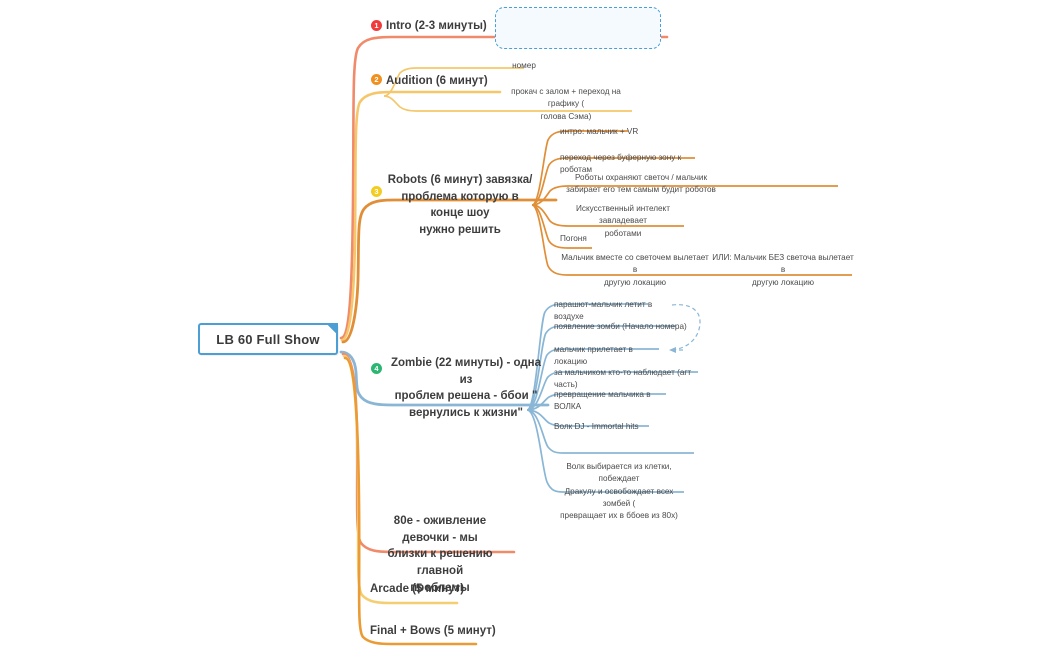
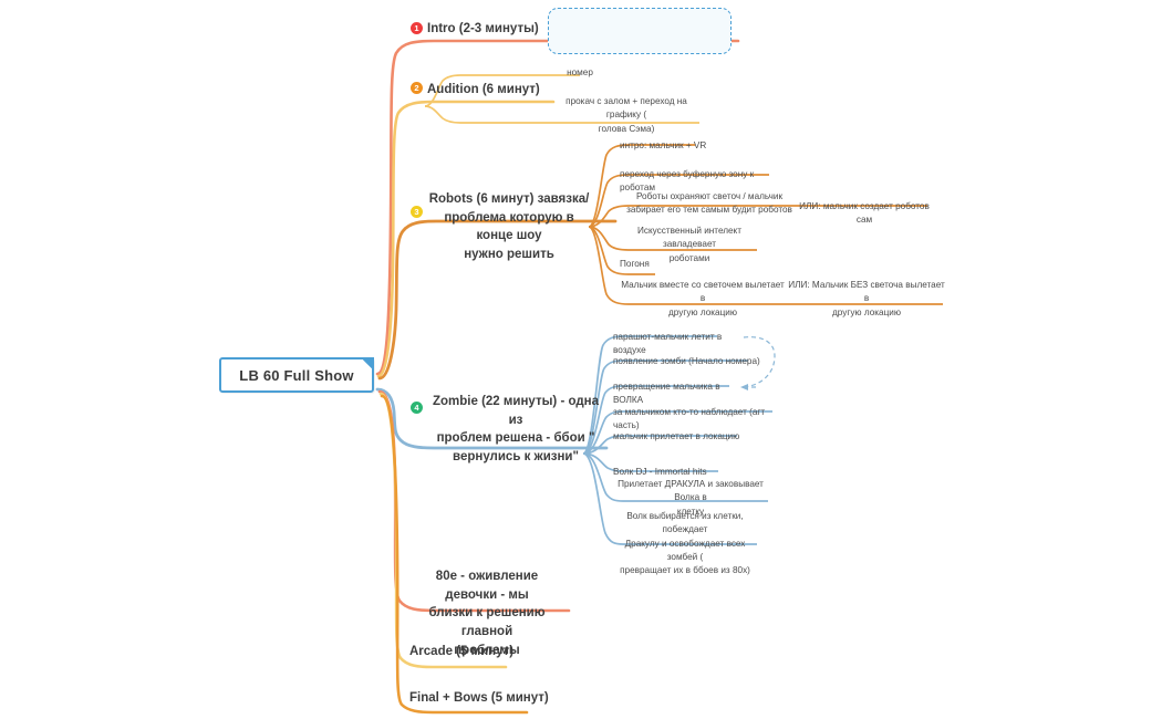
  LB 60 Full Show
  1
  Intro (2-3 минуты)
  2
  Audition (6 минут)
  номер
  прокач с залом + переход на графику (
  голова Сэма)
  3
  Robots (6 минут) завязка/
  проблема которую в конце шоу
  нужно решить
  интро: мальчик + VR
  переход через буферную зону к роботам
  Роботы охраняют светоч / мальчик
  забирает его тем самым будит роботов
  Искусственный интелект завладевает
  роботами
  Погоня
  Мальчик вместе со светочем вылетает в
  другую локацию
+ ИЛИ: мальчик создает роботов сам
  ИЛИ: Мальчик БЕЗ светоча вылетает в
  другую локацию
  4
  Zombie (22 минуты) - одна из
  проблем решена - ббои "
  вернулись к жизни"
  парашют-мальчик летит в воздухе
  появление зомби (Начало номера)
- мальчик прилетает в локацию
+ превращение мальчика в ВОЛКА
  за мальчиком кто-то наблюдает (агт часть)
- превращение мальчика в ВОЛКА
+ мальчик прилетает в локацию
  Волк DJ - Immortal hits
+ Прилетает ДРАКУЛА и заковывает Волка в
+ клетку
  Волк выбирается из клетки, побеждает
  Дракулу и освобождает всех зомбей (
  превращает их в ббоев из 80х)
  80е - оживление девочки - мы
  близки к решению главной
  проблемы
  Arcade (5 минут)
  Final + Bows (5 минут)
